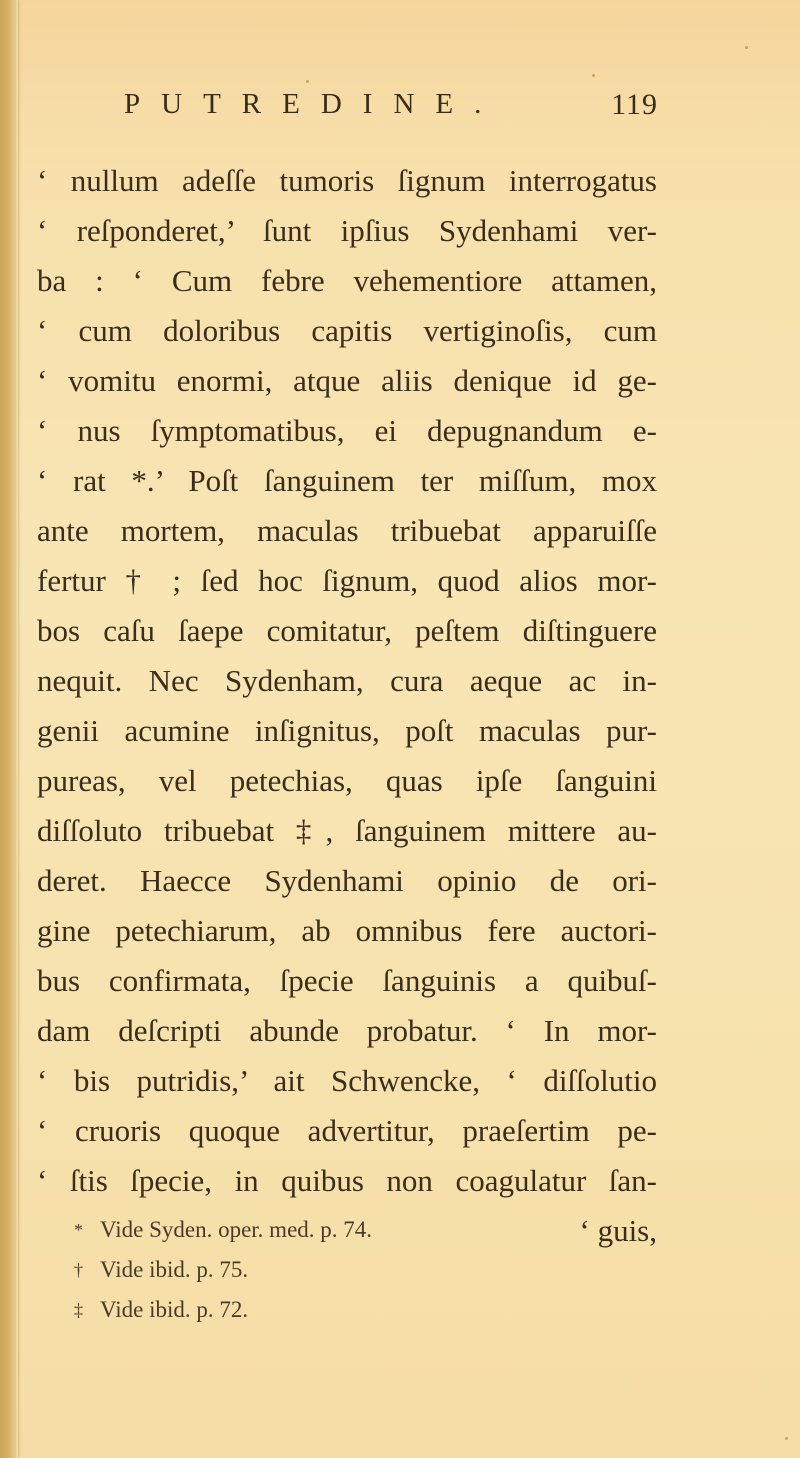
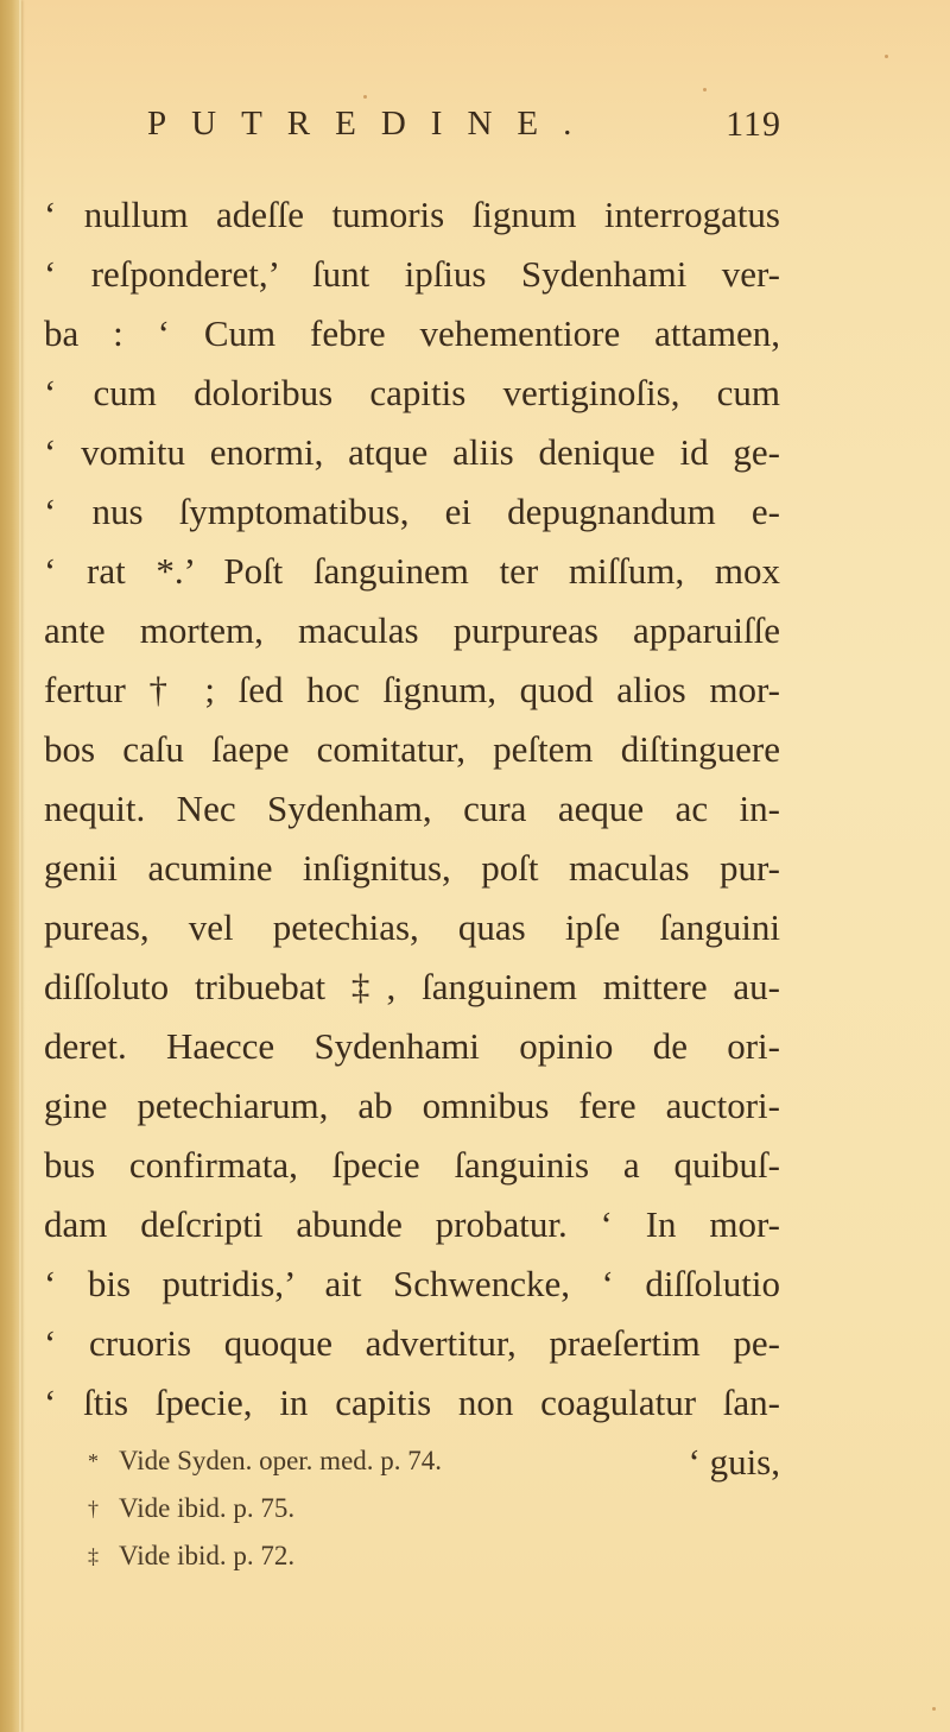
  PUTREDINE.
  119
  ‘ nullum adeſſe tumoris ſignum interrogatus
  ‘ reſponderet,’ ſunt ipſius Sydenhami ver-
  ba : ‘ Cum febre vehementiore attamen,
  ‘ cum doloribus capitis vertiginoſis, cum
  ‘ vomitu enormi, atque aliis denique id ge-
  ‘ nus ſymptomatibus, ei depugnandum e-
  ‘ rat *.’ Poſt ſanguinem ter miſſum, mox
- ante mortem, maculas tribuebat apparuiſſe
+ ante mortem, maculas purpureas apparuiſſe
  fertur † ; ſed hoc ſignum, quod alios mor-
  bos caſu ſaepe comitatur, peſtem diſtinguere
  nequit. Nec Sydenham, cura aeque ac in-
  genii acumine inſignitus, poſt maculas pur-
  pureas, vel petechias, quas ipſe ſanguini
  diſſoluto tribuebat ‡, ſanguinem mittere au-
  deret. Haecce Sydenhami opinio de ori-
  gine petechiarum, ab omnibus fere auctori-
  bus confirmata, ſpecie ſanguinis a quibuſ-
  dam deſcripti abunde probatur. ‘ In mor-
  ‘ bis putridis,’ ait Schwencke, ‘ diſſolutio
  ‘ cruoris quoque advertitur, praeſertim pe-
- ‘ ſtis ſpecie, in quibus non coagulatur ſan-
+ ‘ ſtis ſpecie, in capitis non coagulatur ſan-
  ‘ guis,
  * Vide Syden. oper. med. p. 74.
  † Vide ibid. p. 75.
  ‡ Vide ibid. p. 72.
